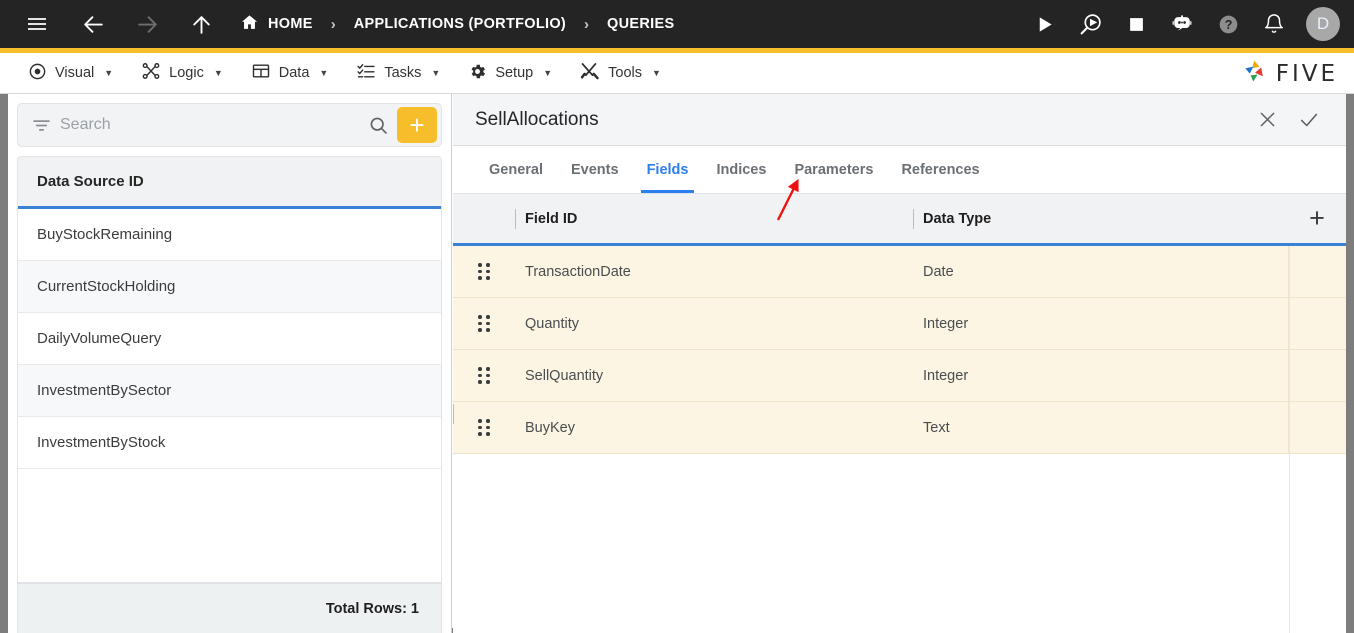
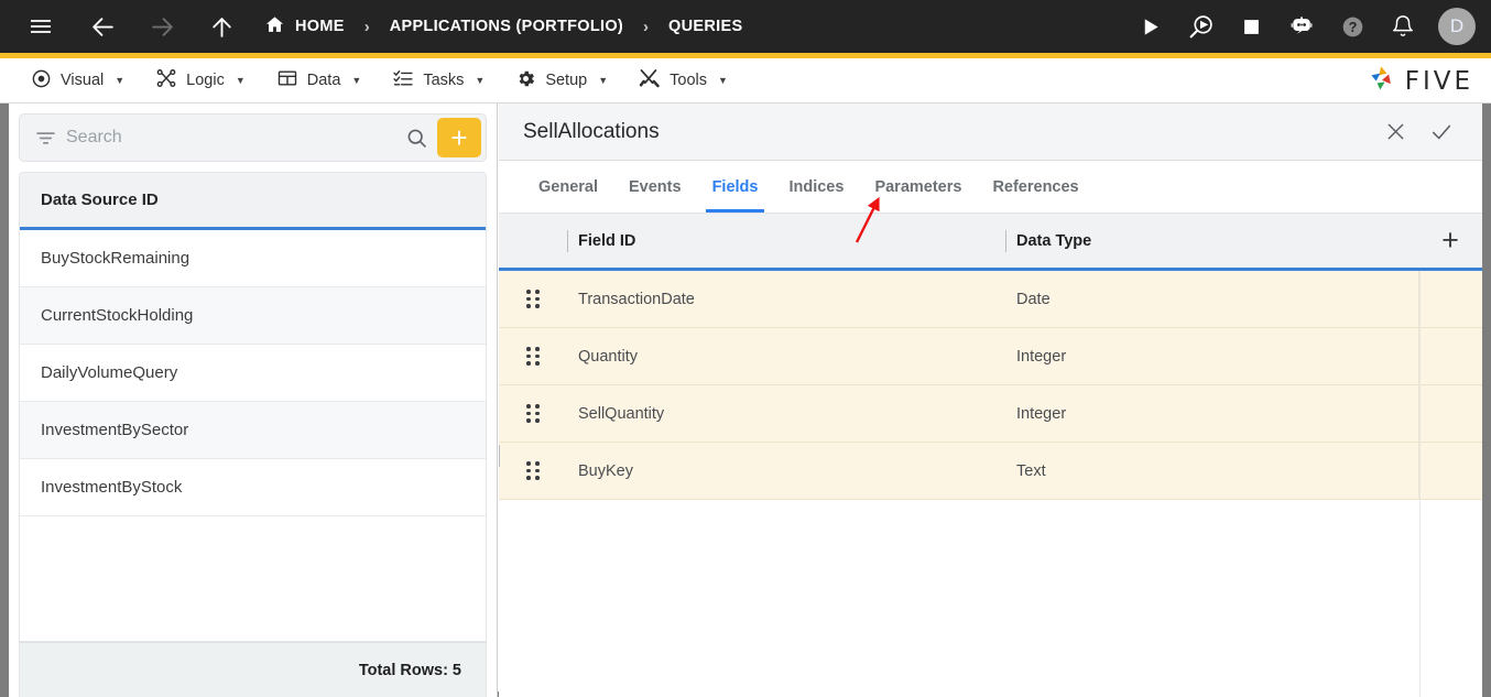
  HOME
  ›
  APPLICATIONS (PORTFOLIO)
  ›
  QUERIES
  ?
  D
  Visual
  ▼
  Logic
  ▼
  Data
  ▼
  Tasks
  ▼
  Setup
  ▼
  Tools
  ▼
  FIVE
  Search
  +
  Data Source ID
  BuyStockRemaining
  CurrentStockHolding
  DailyVolumeQuery
  InvestmentBySector
  InvestmentByStock
- Total Rows: 1
+ Total Rows: 5
  SellAllocations
  General
  Events
  Fields
  Indices
  Parameters
  References
  Field ID
  Data Type
  +
  TransactionDate
  Date
  Quantity
  Integer
  SellQuantity
  Integer
  BuyKey
  Text
